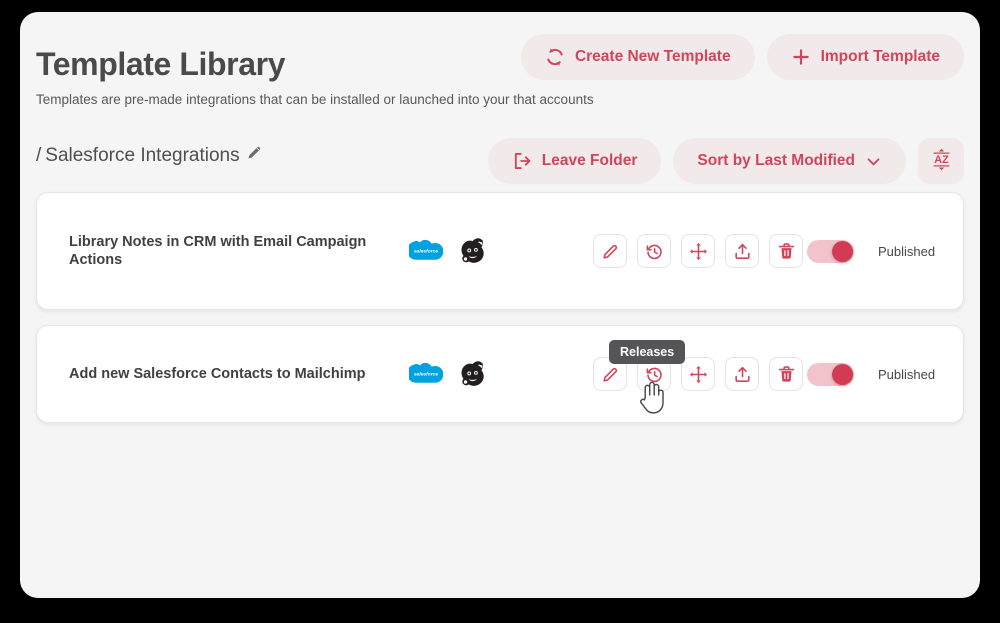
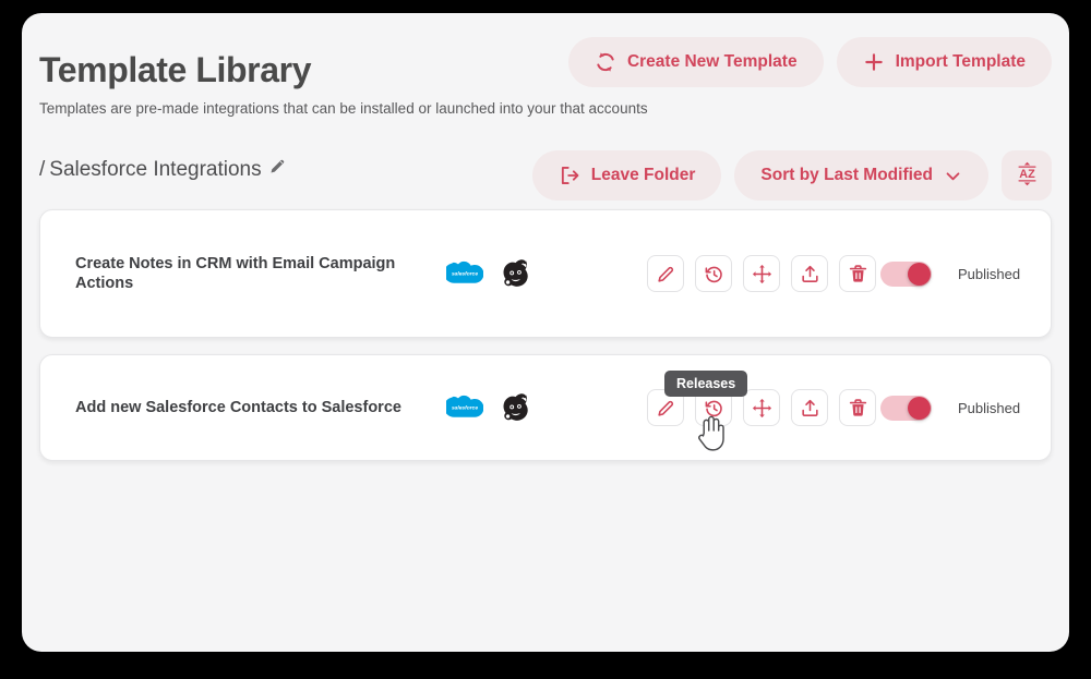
  Template Library
  Templates are pre-made integrations that can be installed or launched into your that accounts
  Create New Template
  Import Template
  /
  Salesforce Integrations
  Leave Folder
  Sort by Last Modified
- Library Notes in CRM with Email Campaign Actions
+ Create Notes in CRM with Email Campaign Actions
  Published
- Add new Salesforce Contacts to Mailchimp
+ Add new Salesforce Contacts to Salesforce
  Published
  Releases
